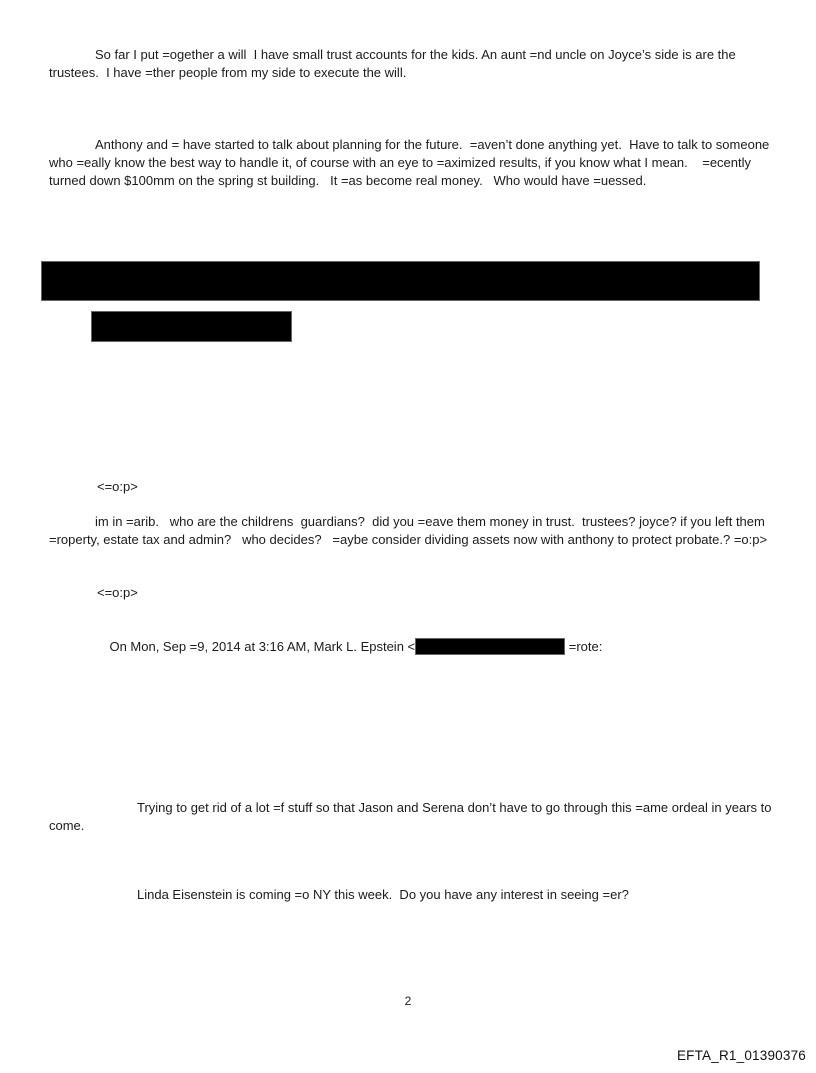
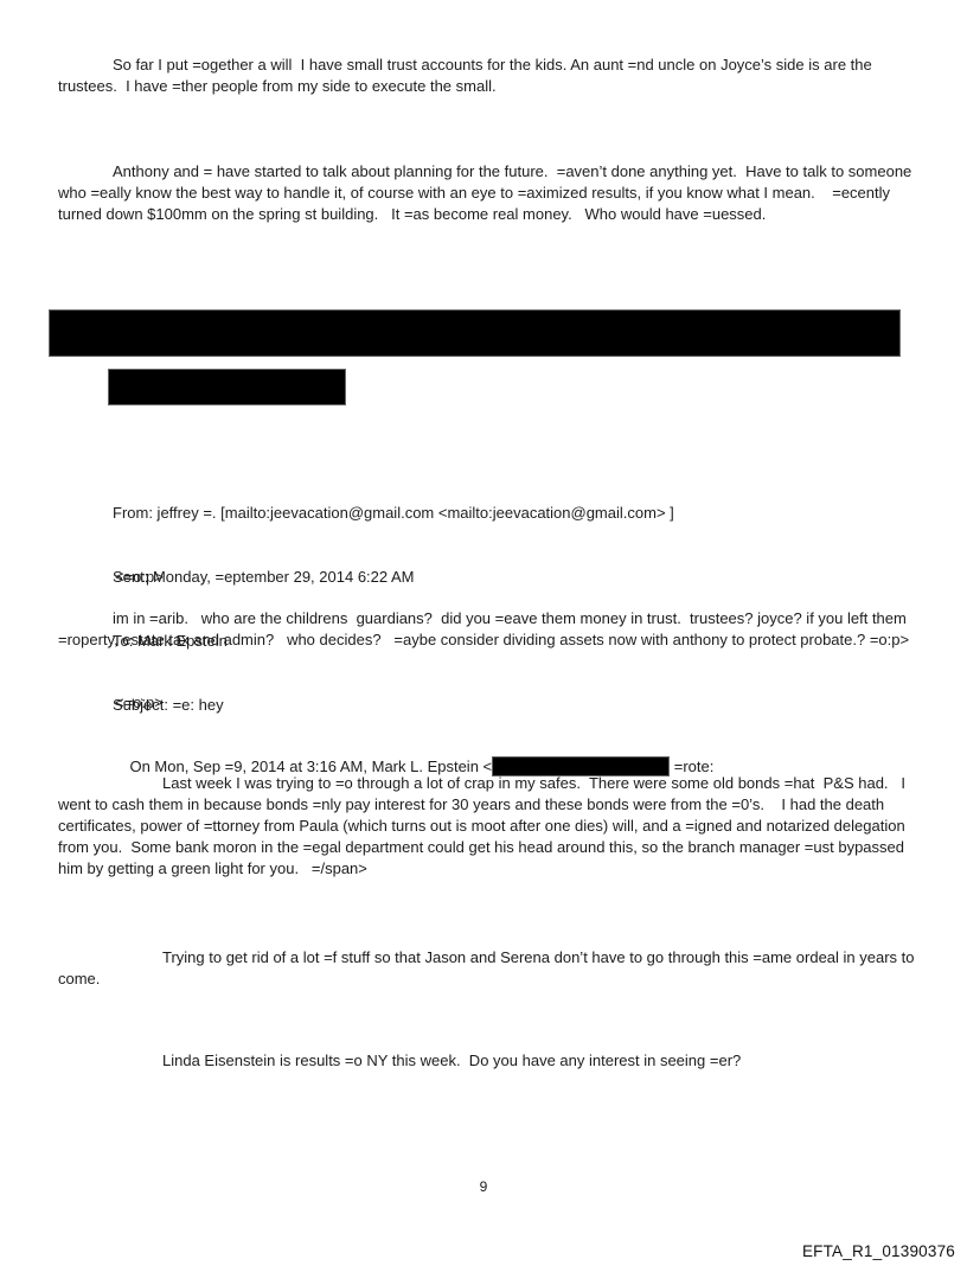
- So far I put =ogether a will I have small trust accounts for the kids. An aunt =nd uncle on Joyce’s side is are the trustees. I have =ther people from my side to execute the will.
+ So far I put =ogether a will I have small trust accounts for the kids. An aunt =nd uncle on Joyce’s side is are the trustees. I have =ther people from my side to execute the small.
  Anthony and = have started to talk about planning for the future. =aven’t done anything yet. Have to talk to someone who =eally know the best way to handle it, of course with an eye to =aximized results, if you know what I mean. =ecently turned down $100mm on the spring st building. It =as become real money. Who would have =uessed.
+ From: jeffrey =. [mailto:jeevacation@gmail.com <mailto:jeevacation@gmail.com> ]
+ Sent: Monday, =eptember 29, 2014 6:22 AM
+ To: Mark Epstein
+ Subject: =e: hey
  <=o:p>
  im in =arib. who are the childrens guardians? did you =eave them money in trust. trustees? joyce? if you left them =roperty, estate tax and admin? who decides? =aybe consider dividing assets now with anthony to protect probate.? =o:p>
  <=o:p>
  On Mon, Sep =9, 2014 at 3:16 AM, Mark L. Epstein < =rote:
+ Last week I was trying to =o through a lot of crap in my safes. There were some old bonds =hat P&S had. I went to cash them in because bonds =nly pay interest for 30 years and these bonds were from the =0’s. I had the death certificates, power of =ttorney from Paula (which turns out is moot after one dies) will, and a =igned and notarized delegation from you. Some bank moron in the =egal department could get his head around this, so the branch manager =ust bypassed him by getting a green light for you. =/span>
  Trying to get rid of a lot =f stuff so that Jason and Serena don’t have to go through this =ame ordeal in years to come.
- Linda Eisenstein is coming =o NY this week. Do you have any interest in seeing =er?
+ Linda Eisenstein is results =o NY this week. Do you have any interest in seeing =er?
- 2
+ 9
  EFTA_R1_01390376
